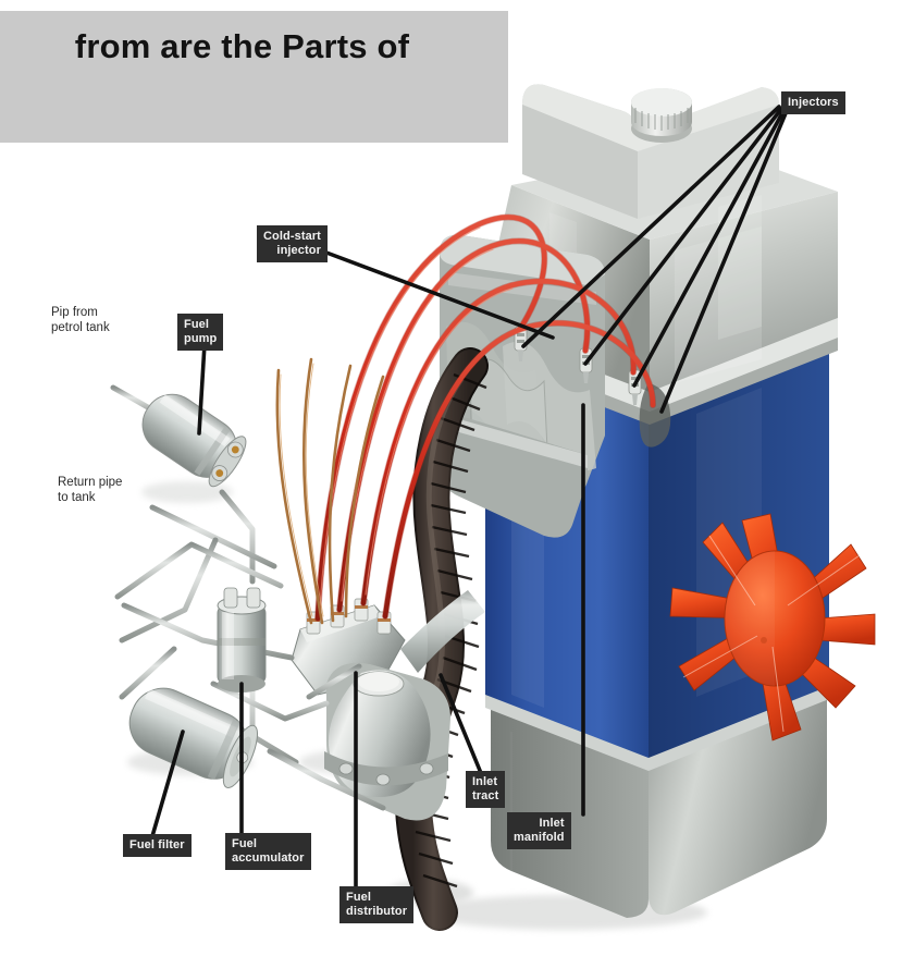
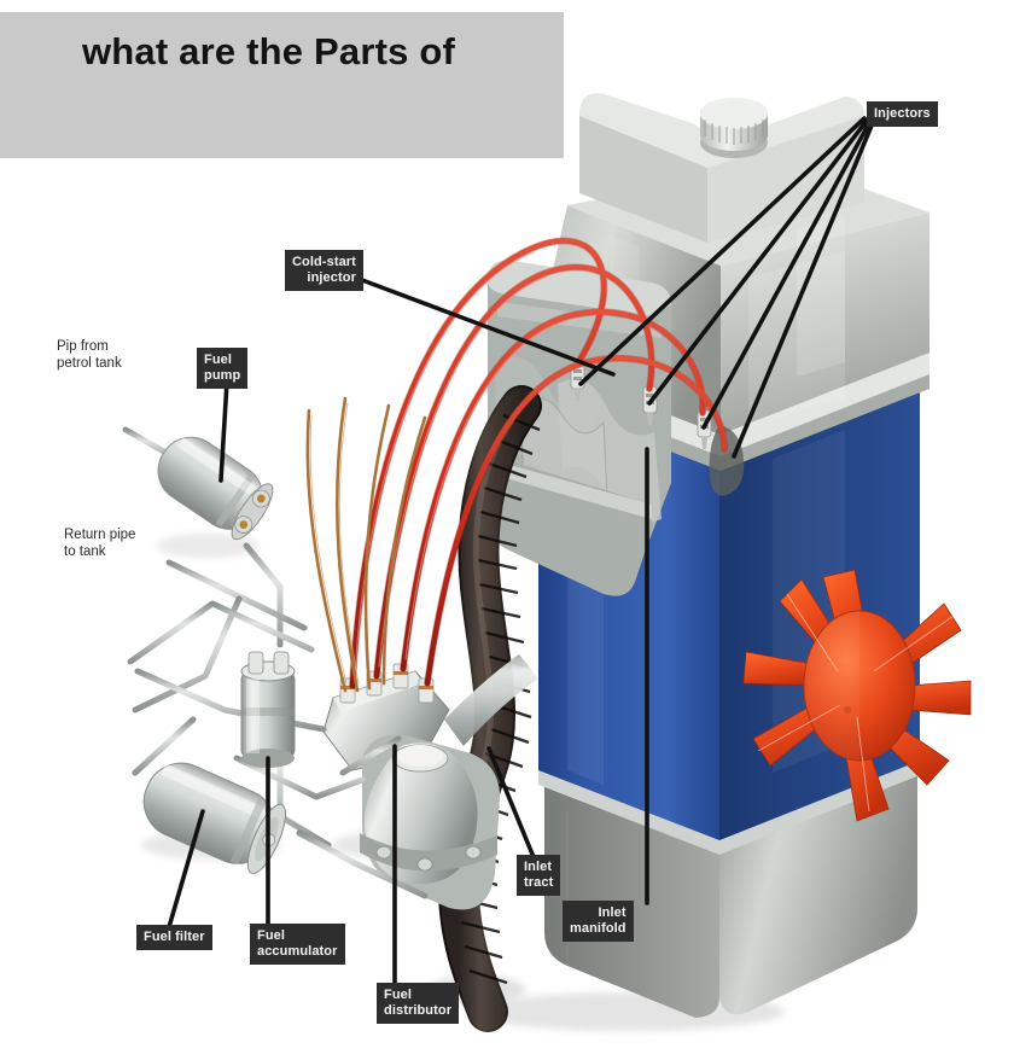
- from are the Parts of
+ what are the Parts of
  Injectors
  Cold-start
  injector
  Fuel
  pump
  Pip from
  petrol tank
  Return pipe
  to tank
  Fuel filter
  Fuel
  accumulator
  Fuel
  distributor
  Inlet
  tract
  Inlet
  manifold
